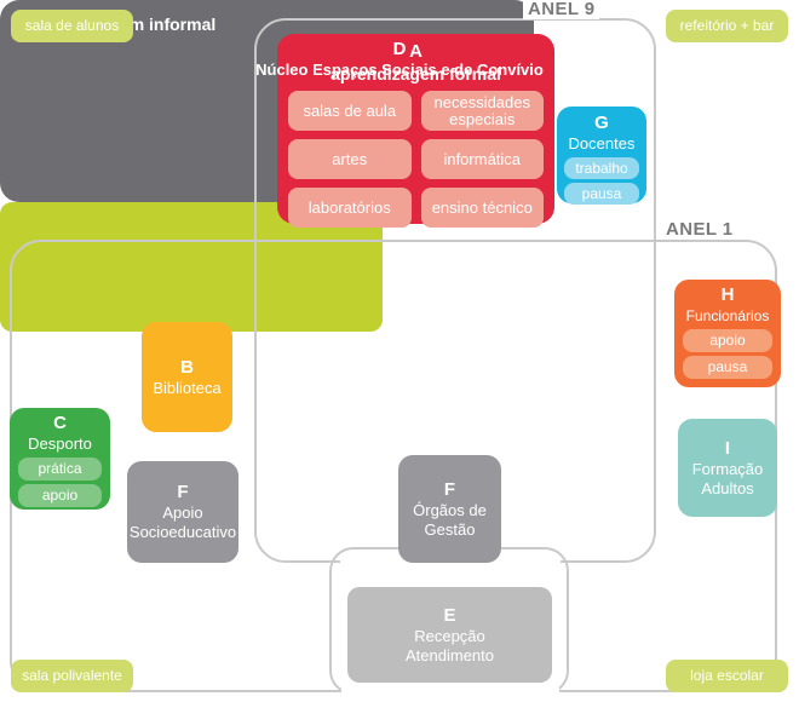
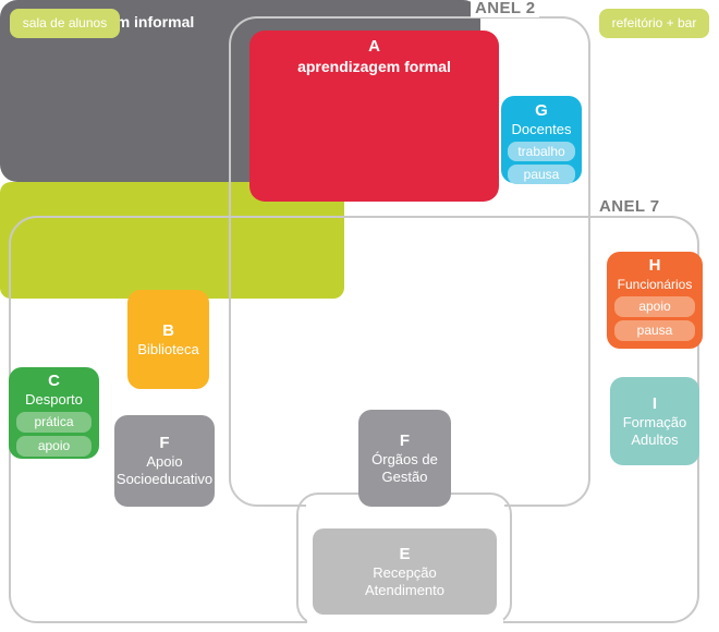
- ANEL 9
+ ANEL 2
- ANEL 1
+ ANEL 7
  A
  aprendizagem formal
- salas de aula
- necessidades especiais
- artes
- informática
- laboratórios
- ensino técnico
  G
  Docentes
  trabalho
  pausa
  B
  Biblioteca
  sala de alunos
  refeitório + bar
- D
- Núcleo Espaços Sociais e de Convívio
- sala polivalente
- loja escolar
  C
  Desporto
  prática
  apoio
  H
  Funcionários
  apoio
  pausa
  I
  Formação
  Adultos
  F
  Apoio
  Socioeducativo
  F
  Órgãos de
  Gestão
  E
  Recepção
  Atendimento
